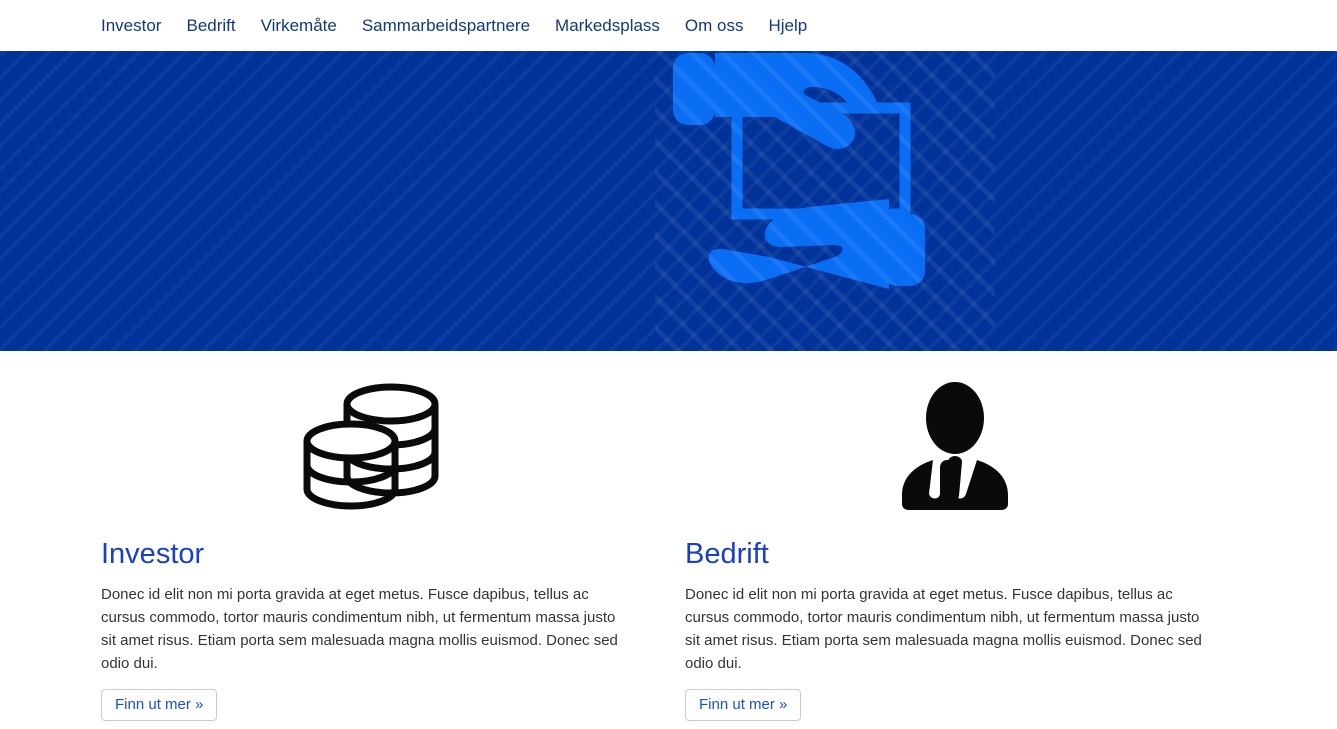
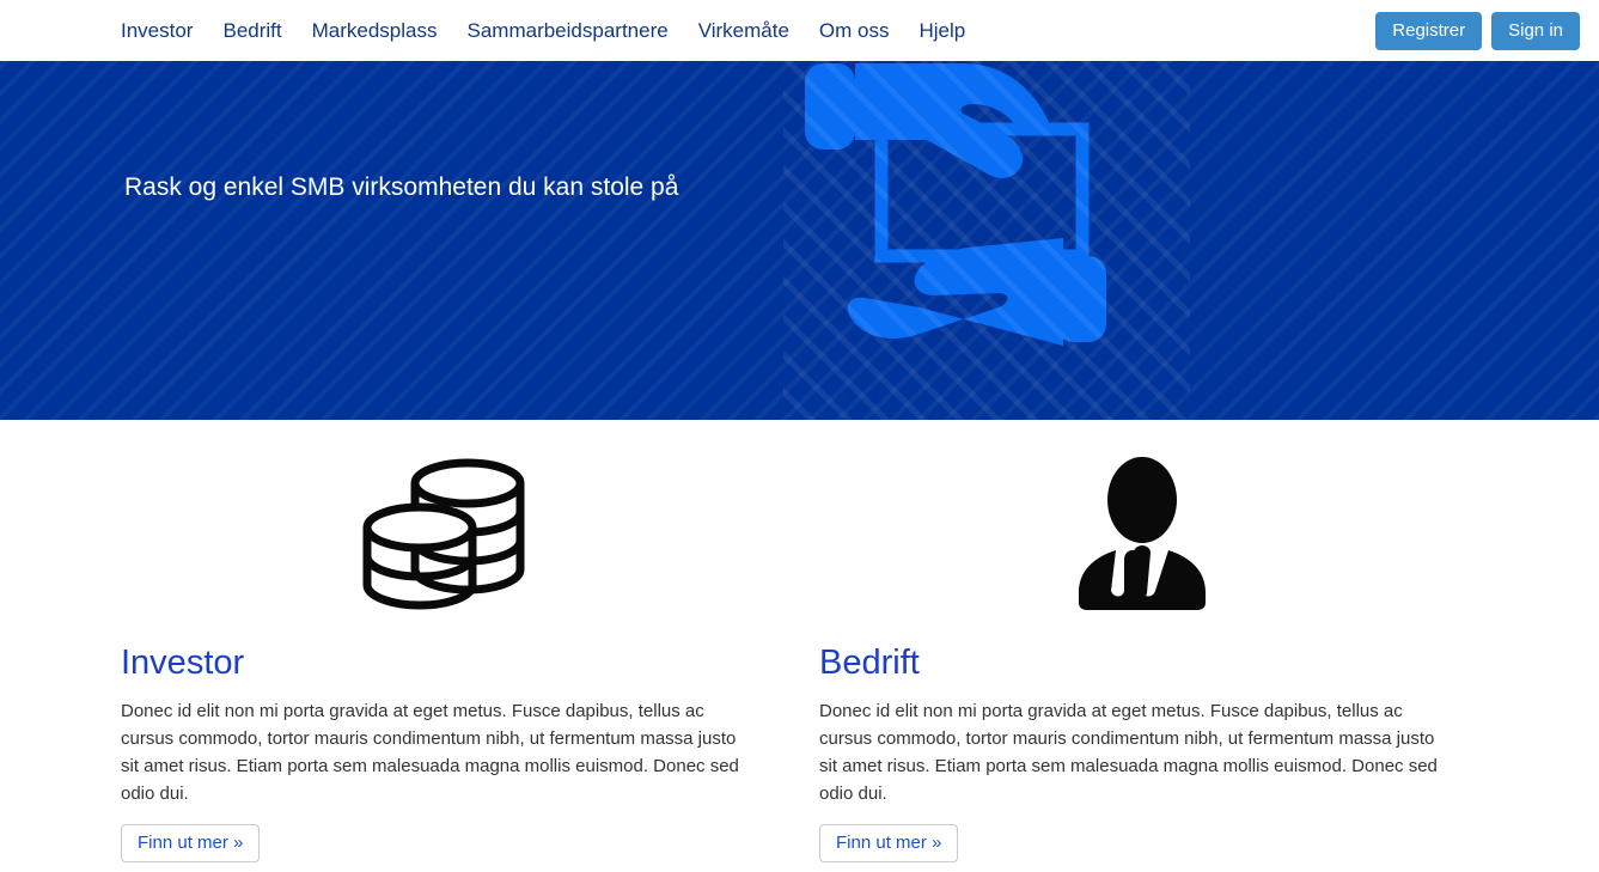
  Investor
  Bedrift
- Virkemåte
+ Markedsplass
  Sammarbeidspartnere
- Markedsplass
+ Virkemåte
  Om oss
  Hjelp
+ Registrer
+ Sign in
+ Rask og enkel SMB virksomheten du kan stole på
  Investor
  Donec id elit non mi porta gravida at eget metus. Fusce dapibus, tellus ac cursus commodo, tortor mauris condimentum nibh, ut fermentum massa justo sit amet risus. Etiam porta sem malesuada magna mollis euismod. Donec sed odio dui.
  Finn ut mer »
  Bedrift
  Donec id elit non mi porta gravida at eget metus. Fusce dapibus, tellus ac cursus commodo, tortor mauris condimentum nibh, ut fermentum massa justo sit amet risus. Etiam porta sem malesuada magna mollis euismod. Donec sed odio dui.
  Finn ut mer »
